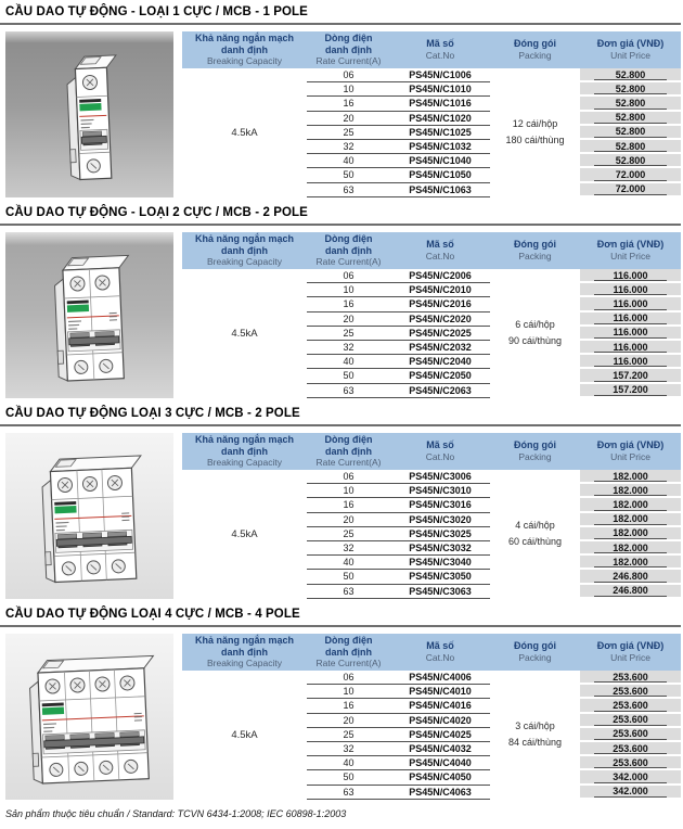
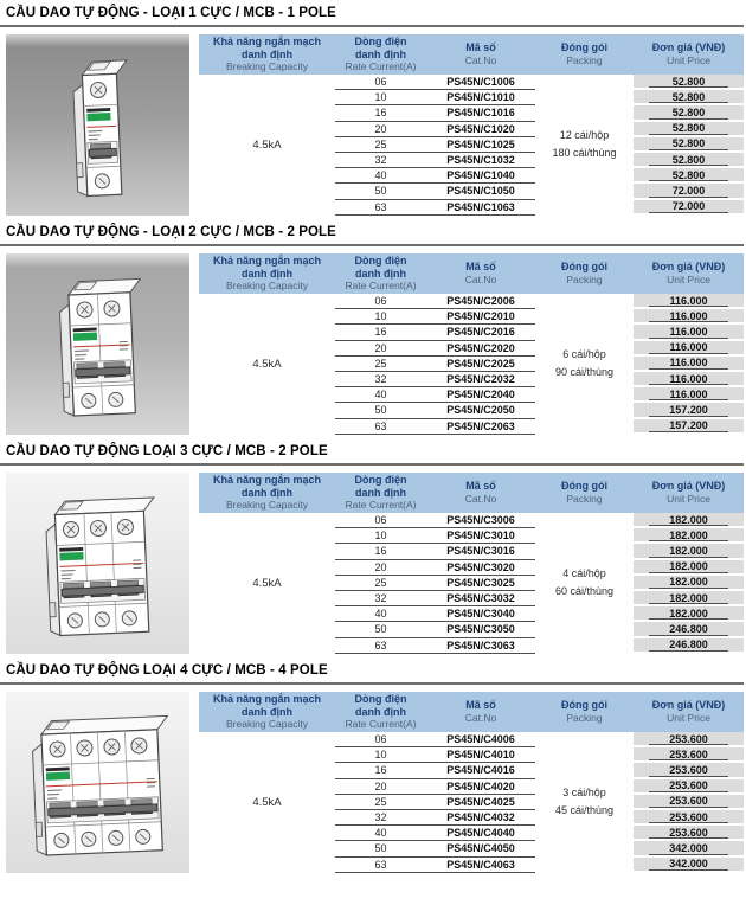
  CẦU DAO TỰ ĐỘNG - LOẠI 1 CỰC / MCB - 1 POLE
  Khả năng ngắn mạch
  danh định
  Breaking Capacity
  Dòng điện
  danh định
  Rate Current(A)
  Mã số
  Cat.No
  Đóng gói
  Packing
  Đơn giá (VNĐ)
  Unit Price
  4.5kA
  12 cái/hộp
  180 cái/thùng
  06
  PS45N/C1006
  52.800
  10
  PS45N/C1010
  52.800
  16
  PS45N/C1016
  52.800
  20
  PS45N/C1020
  52.800
  25
  PS45N/C1025
  52.800
  32
  PS45N/C1032
  52.800
  40
  PS45N/C1040
  52.800
  50
  PS45N/C1050
  72.000
  63
  PS45N/C1063
  72.000
  CẦU DAO TỰ ĐỘNG - LOẠI 2 CỰC / MCB - 2 POLE
  Khả năng ngắn mạch
  danh định
  Breaking Capacity
  Dòng điện
  danh định
  Rate Current(A)
  Mã số
  Cat.No
  Đóng gói
  Packing
  Đơn giá (VNĐ)
  Unit Price
  4.5kA
  6 cái/hộp
  90 cái/thùng
  06
  PS45N/C2006
  116.000
  10
  PS45N/C2010
  116.000
  16
  PS45N/C2016
  116.000
  20
  PS45N/C2020
  116.000
  25
  PS45N/C2025
  116.000
  32
  PS45N/C2032
  116.000
  40
  PS45N/C2040
  116.000
  50
  PS45N/C2050
  157.200
  63
  PS45N/C2063
  157.200
  CẦU DAO TỰ ĐỘNG LOẠI 3 CỰC / MCB - 2 POLE
  Khả năng ngắn mạch
  danh định
  Breaking Capacity
  Dòng điện
  danh định
  Rate Current(A)
  Mã số
  Cat.No
  Đóng gói
  Packing
  Đơn giá (VNĐ)
  Unit Price
  4.5kA
  4 cái/hộp
  60 cái/thùng
  06
  PS45N/C3006
  182.000
  10
  PS45N/C3010
  182.000
  16
  PS45N/C3016
  182.000
  20
  PS45N/C3020
  182.000
  25
  PS45N/C3025
  182.000
  32
  PS45N/C3032
  182.000
  40
  PS45N/C3040
  182.000
  50
  PS45N/C3050
  246.800
  63
  PS45N/C3063
  246.800
  CẦU DAO TỰ ĐỘNG LOẠI 4 CỰC / MCB - 4 POLE
  Khả năng ngắn mạch
  danh định
  Breaking Capacity
  Dòng điện
  danh định
  Rate Current(A)
  Mã số
  Cat.No
  Đóng gói
  Packing
  Đơn giá (VNĐ)
  Unit Price
  4.5kA
  3 cái/hộp
- 84 cái/thùng
+ 45 cái/thùng
  06
  PS45N/C4006
  253.600
  10
  PS45N/C4010
  253.600
  16
  PS45N/C4016
  253.600
  20
  PS45N/C4020
  253.600
  25
  PS45N/C4025
  253.600
  32
  PS45N/C4032
  253.600
  40
  PS45N/C4040
  253.600
  50
  PS45N/C4050
  342.000
  63
  PS45N/C4063
  342.000
- Sản phẩm thuộc tiêu chuẩn / Standard: TCVN 6434-1:2008; IEC 60898-1:2003
